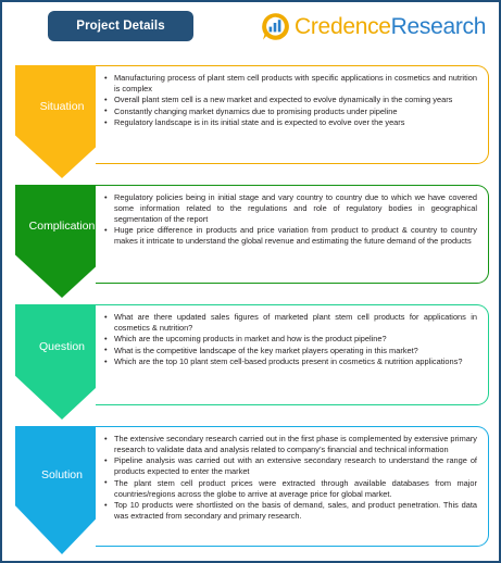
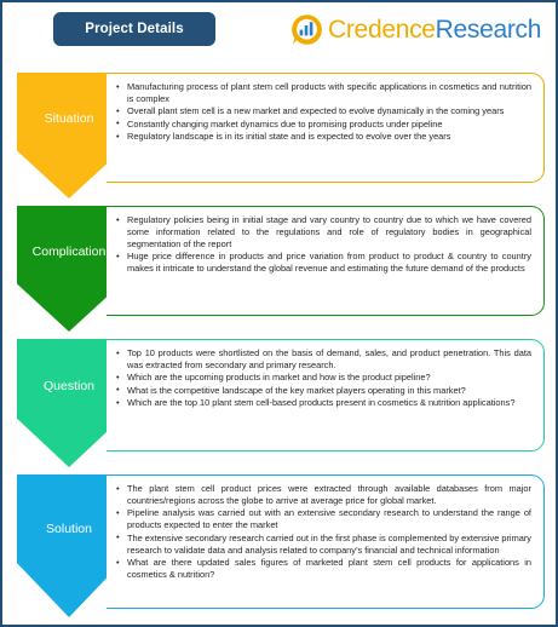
  Project Details
  CredenceResearch
  Situation
  Manufacturing process of plant stem cell products with specific applications in cosmetics and nutrition is complex
  Overall plant stem cell is a new market and expected to evolve dynamically in the coming years
  Constantly changing market dynamics due to promising products under pipeline
  Regulatory landscape is in its initial state and is expected to evolve over the years
  Complication
  Regulatory policies being in initial stage and vary country to country due to which we have covered some information related to the regulations and role of regulatory bodies in geographical segmentation of the report
  Huge price difference in products and price variation from product to product & country to country makes it intricate to understand the global revenue and estimating the future demand of the products
  Question
- What are there updated sales figures of marketed plant stem cell products for applications in cosmetics & nutrition?
+ Top 10 products were shortlisted on the basis of demand, sales, and product penetration. This data was extracted from secondary and primary research.
  Which are the upcoming products in market and how is the product pipeline?
  What is the competitive landscape of the key market players operating in this market?
  Which are the top 10 plant stem cell-based products present in cosmetics & nutrition applications?
  Solution
- The extensive secondary research carried out in the first phase is complemented by extensive primary research to validate data and analysis related to company’s financial and technical information
+ The plant stem cell product prices were extracted through available databases from major countries/regions across the globe to arrive at average price for global market.
  Pipeline analysis was carried out with an extensive secondary research to understand the range of products expected to enter the market
- The plant stem cell product prices were extracted through available databases from major countries/regions across the globe to arrive at average price for global market.
+ The extensive secondary research carried out in the first phase is complemented by extensive primary research to validate data and analysis related to company’s financial and technical information
- Top 10 products were shortlisted on the basis of demand, sales, and product penetration. This data was extracted from secondary and primary research.
+ What are there updated sales figures of marketed plant stem cell products for applications in cosmetics & nutrition?
